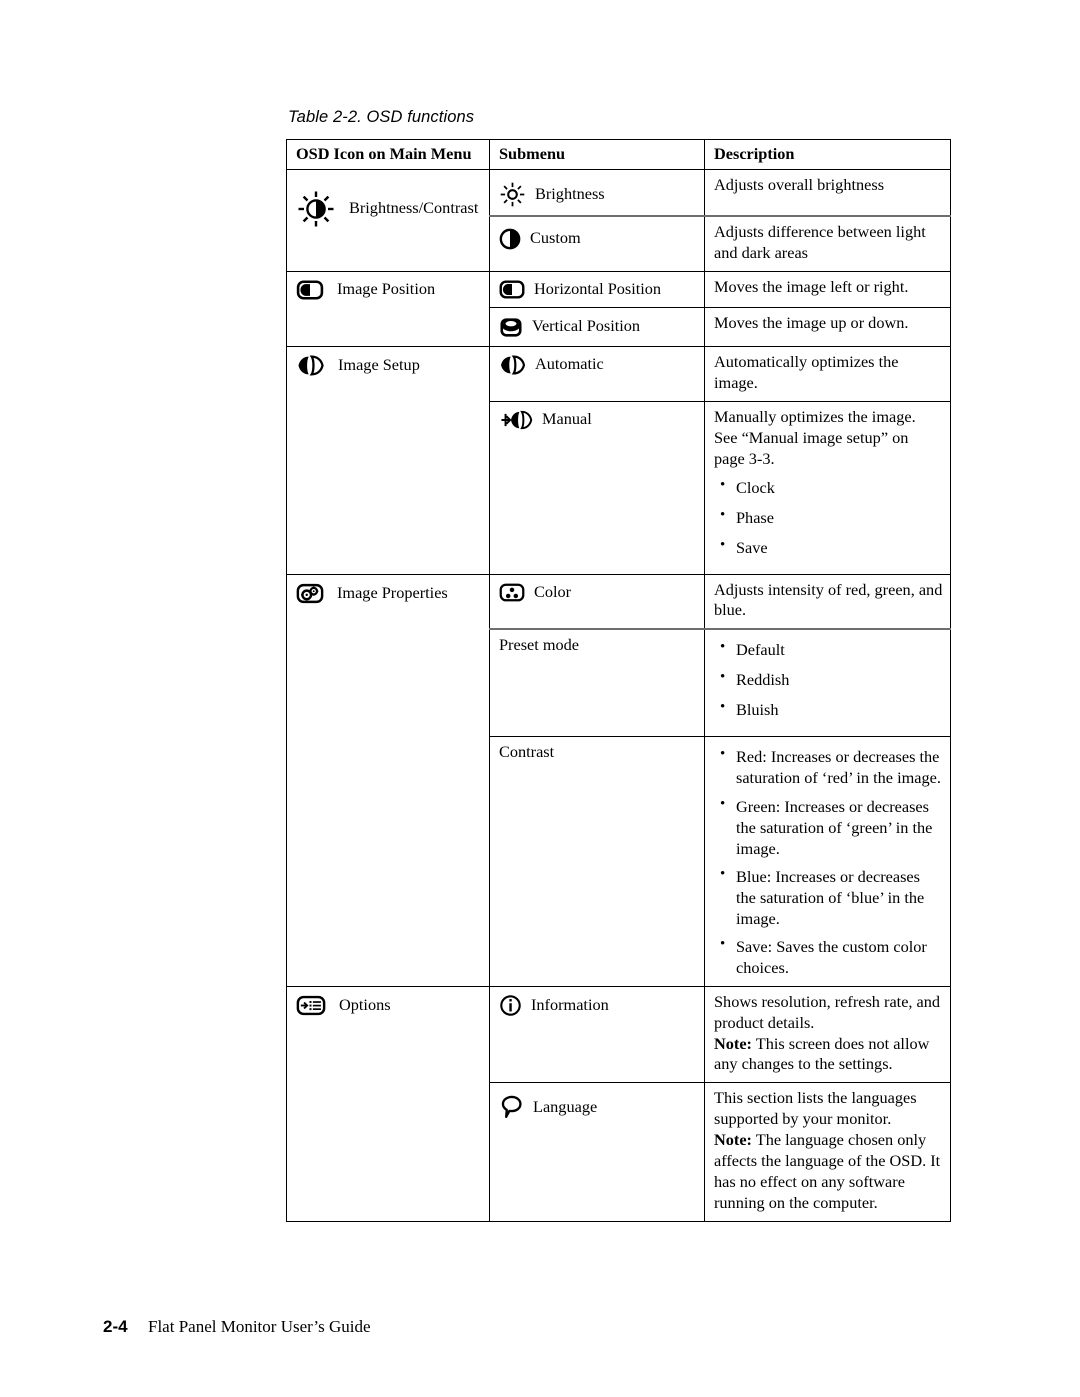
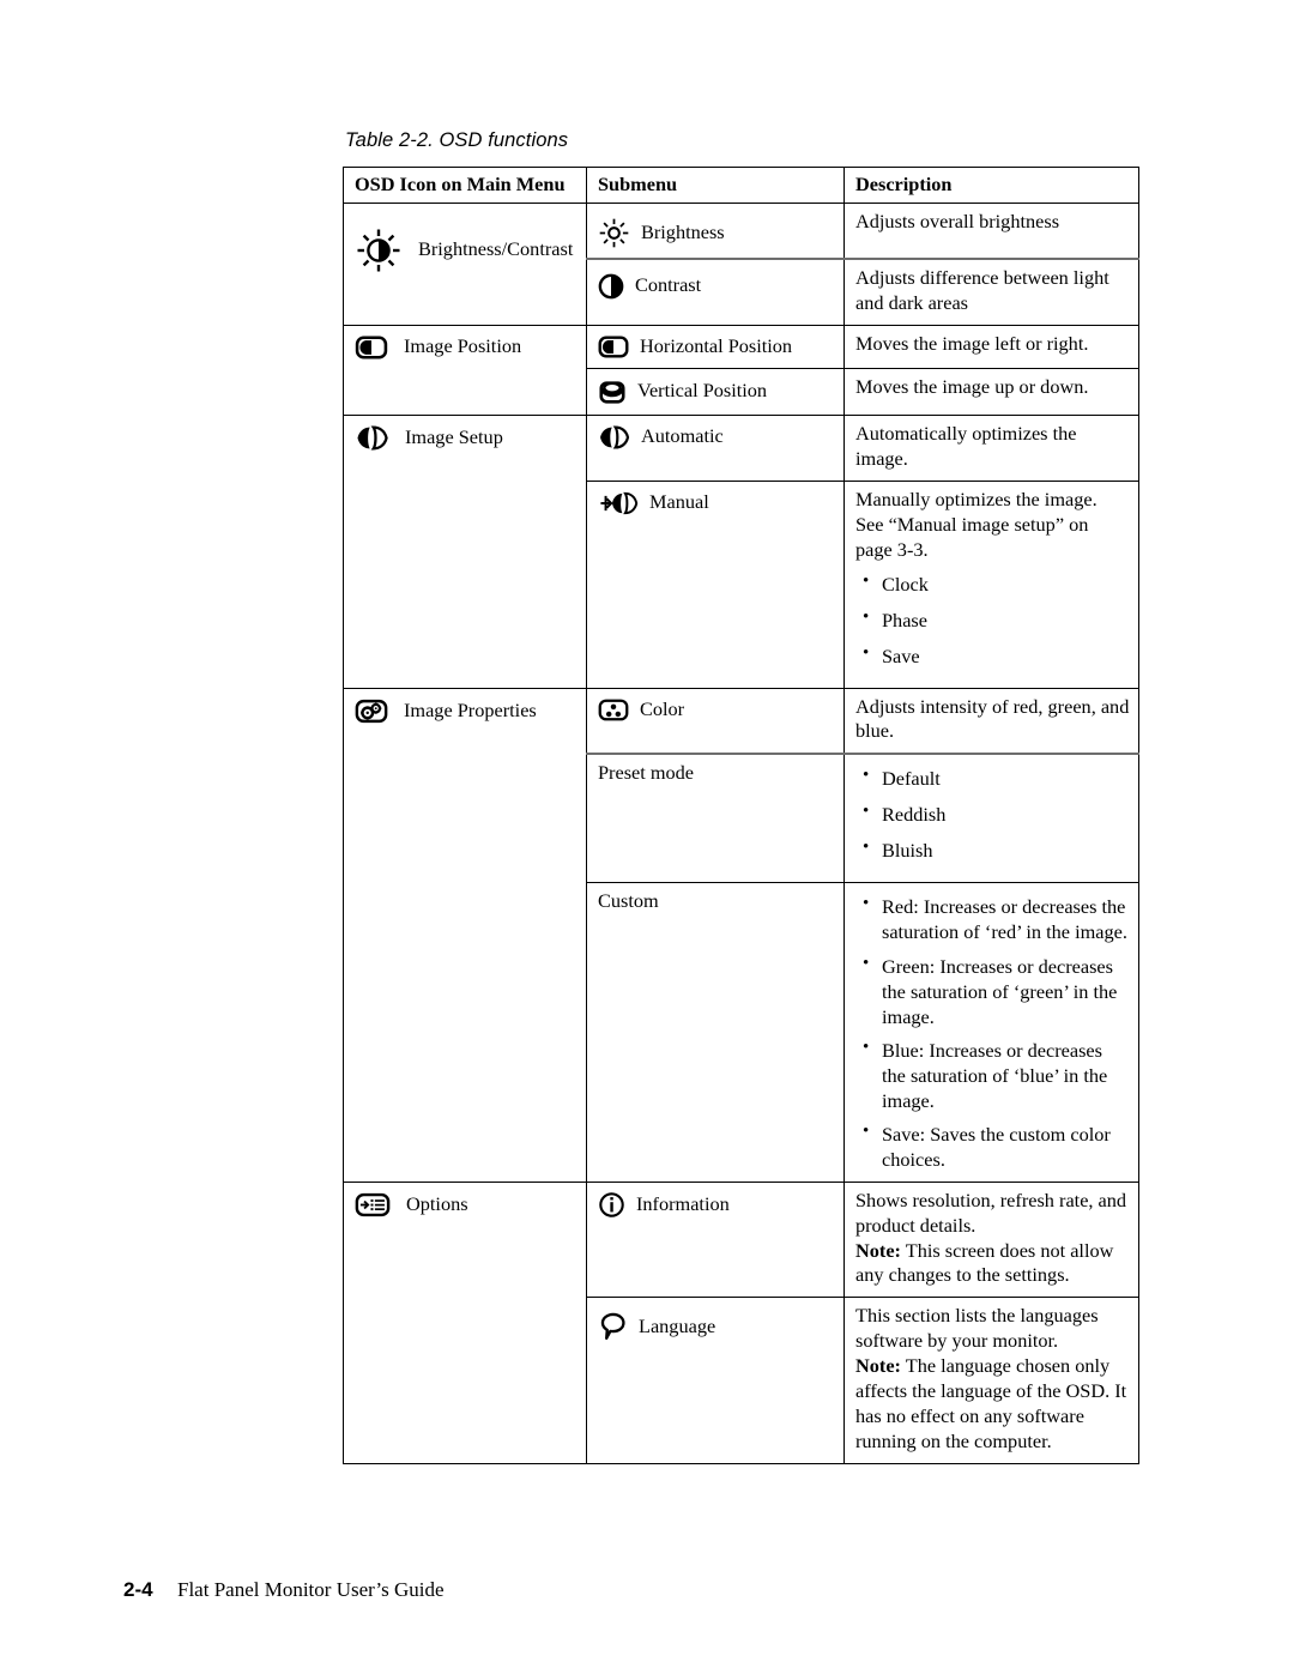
  Table 2-2. OSD functions
  OSD Icon on Main Menu	Submenu	Description
  Brightness/Contrast	Brightness	Adjusts overall brightness
- Custom	Adjusts difference between light and dark areas
+ Contrast	Adjusts difference between light and dark areas
  Image Position	Horizontal Position	Moves the image left or right.
  Vertical Position	Moves the image up or down.
  Image Setup	Automatic	Automatically optimizes the image.
  Manual	Manually optimizes the image. See “Manual image setup” on page 3-3. Clock Phase Save
  Image Properties	Color	Adjusts intensity of red, green, and blue.
  Preset mode	Default Reddish Bluish
- Contrast	Red: Increases or decreases the saturation of ‘red’ in the image. Green: Increases or decreases the saturation of ‘green’ in the image. Blue: Increases or decreases the saturation of ‘blue’ in the image. Save: Saves the custom color choices.
+ Custom	Red: Increases or decreases the saturation of ‘red’ in the image. Green: Increases or decreases the saturation of ‘green’ in the image. Blue: Increases or decreases the saturation of ‘blue’ in the image. Save: Saves the custom color choices.
  Options	Information	Shows resolution, refresh rate, and product details. Note: This screen does not allow any changes to the settings.
- Language	This section lists the languages supported by your monitor. Note: The language chosen only affects the language of the OSD. It has no effect on any software running on the computer.
+ Language	This section lists the languages software by your monitor. Note: The language chosen only affects the language of the OSD. It has no effect on any software running on the computer.
  2-4
  Flat Panel Monitor User’s Guide
